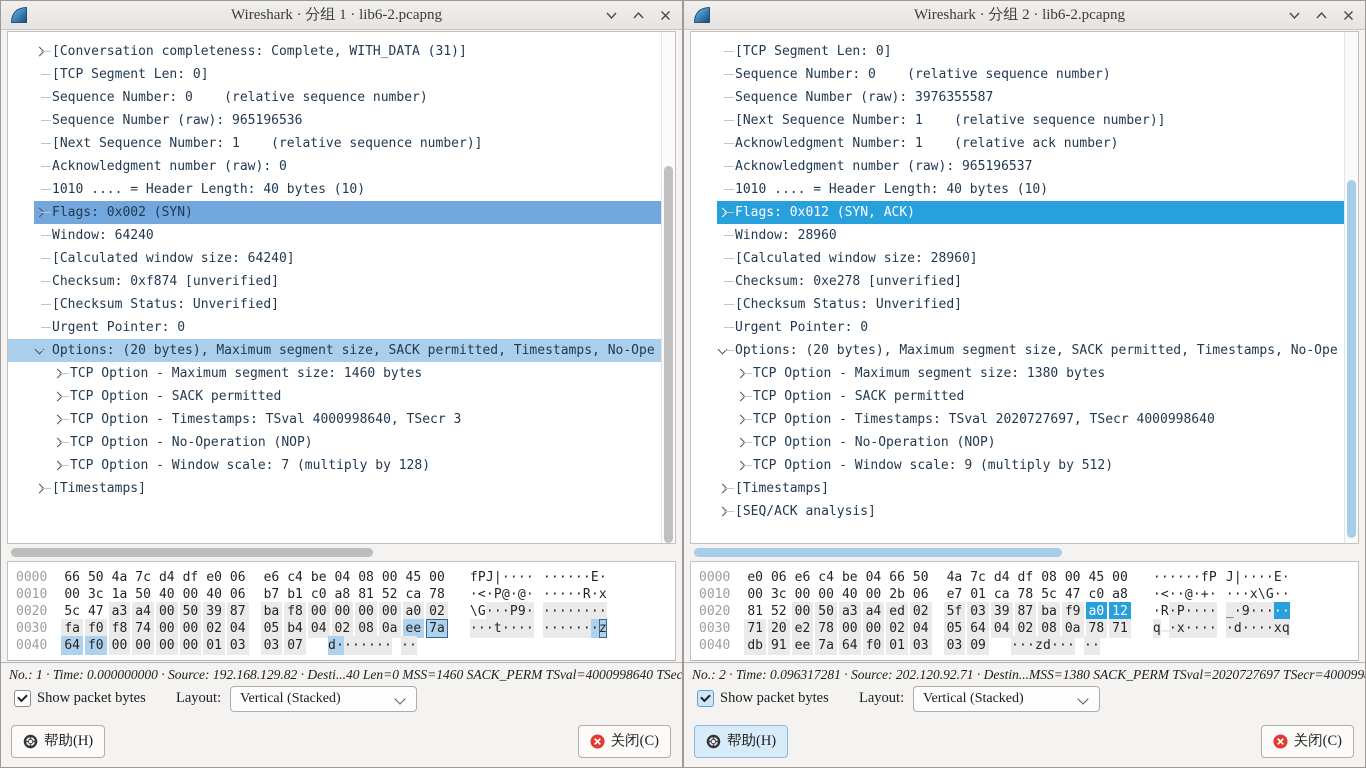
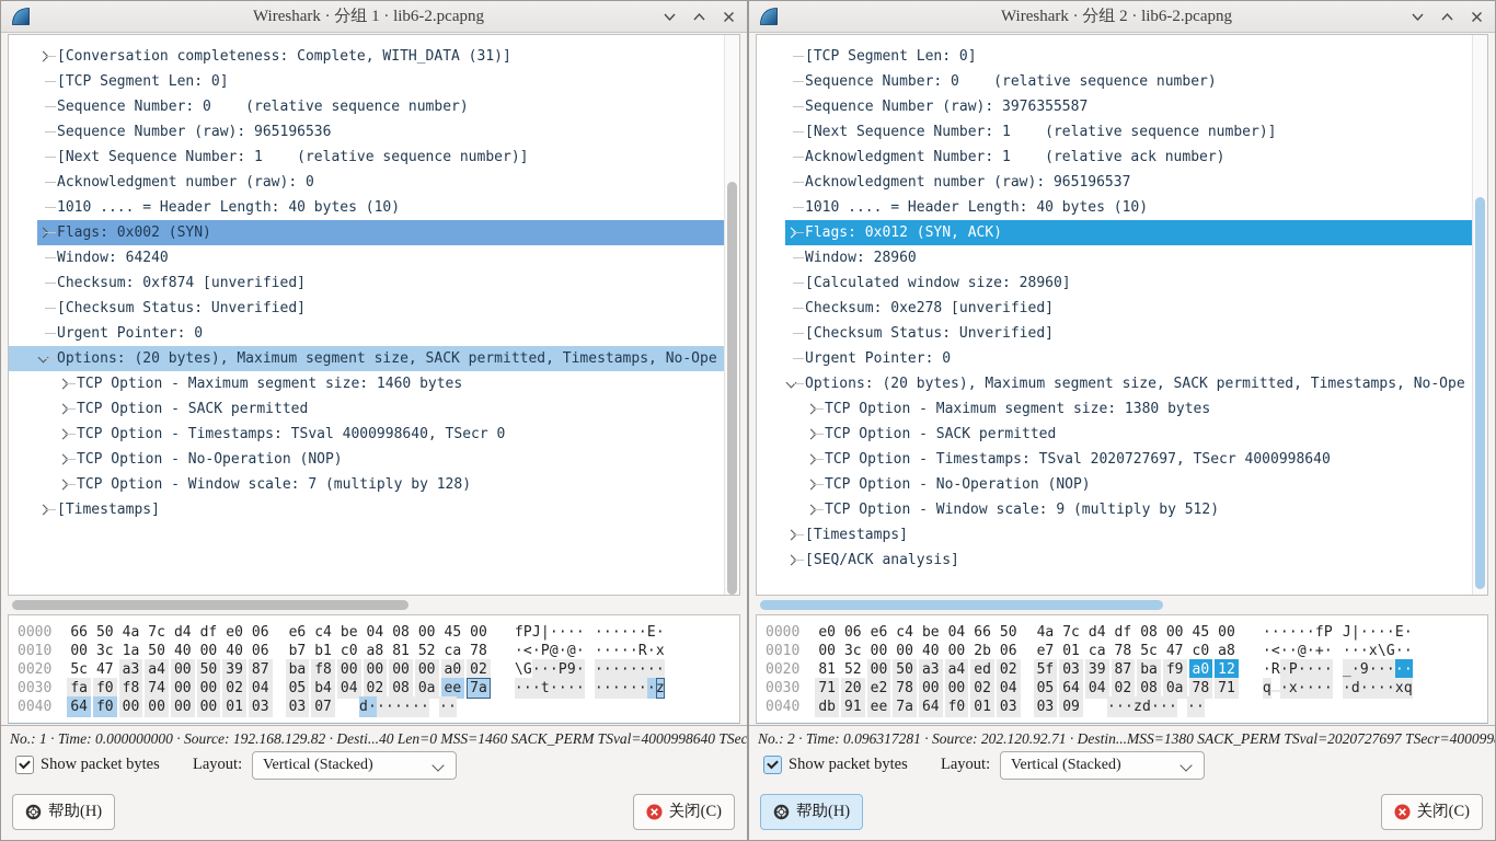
  Wireshark · 分组 1 · lib6-2.pcapng
  [Conversation completeness: Complete, WITH_DATA (31)]
  [TCP Segment Len: 0]
  Sequence Number: 0 (relative sequence number)
  Sequence Number (raw): 965196536
  [Next Sequence Number: 1 (relative sequence number)]
  Acknowledgment number (raw): 0
  1010 .... = Header Length: 40 bytes (10)
  Flags: 0x002 (SYN)
  Window: 64240
- [Calculated window size: 64240]
  Checksum: 0xf874 [unverified]
  [Checksum Status: Unverified]
  Urgent Pointer: 0
  Options: (20 bytes), Maximum segment size, SACK permitted, Timestamps, No-Ope
  TCP Option - Maximum segment size: 1460 bytes
  TCP Option - SACK permitted
- TCP Option - Timestamps: TSval 4000998640, TSecr 3
+ TCP Option - Timestamps: TSval 4000998640, TSecr 0
  TCP Option - No-Operation (NOP)
  TCP Option - Window scale: 7 (multiply by 128)
  [Timestamps]
  0000 66 50 4a 7c d4 df e0 06 e6 c4 be 04 08 00 45 00 fPJ|···· ······E·
  0010 00 3c 1a 50 40 00 40 06 b7 b1 c0 a8 81 52 ca 78 ·<·P@·@· ·····R·x
  0020 5c 47 a3 a4 00 50 39 87 ba f8 00 00 00 00 a0 02 \G···P9· ········
  0030 fa f0 f8 74 00 00 02 04 05 b4 04 02 08 0a ee 7a ···t···· ·······z
  0040 64 f0 00 00 00 00 01 03 03 07 d······· ··
  No.: 1 · Time: 0.000000000 · Source: 192.168.129.82 · Desti...40 Len=0 MSS=1460 SACK_PERM TSval=4000998640 TSec
  Show packet bytes
  Layout:
  Vertical (Stacked)
  帮助(H)
  关闭(C)
  Wireshark · 分组 2 · lib6-2.pcapng
  [TCP Segment Len: 0]
  Sequence Number: 0 (relative sequence number)
  Sequence Number (raw): 3976355587
  [Next Sequence Number: 1 (relative sequence number)]
  Acknowledgment Number: 1 (relative ack number)
  Acknowledgment number (raw): 965196537
  1010 .... = Header Length: 40 bytes (10)
  Flags: 0x012 (SYN, ACK)
  Window: 28960
  [Calculated window size: 28960]
  Checksum: 0xe278 [unverified]
  [Checksum Status: Unverified]
  Urgent Pointer: 0
  Options: (20 bytes), Maximum segment size, SACK permitted, Timestamps, No-Ope
  TCP Option - Maximum segment size: 1380 bytes
  TCP Option - SACK permitted
  TCP Option - Timestamps: TSval 2020727697, TSecr 4000998640
  TCP Option - No-Operation (NOP)
  TCP Option - Window scale: 9 (multiply by 512)
  [Timestamps]
  [SEQ/ACK analysis]
  0000 e0 06 e6 c4 be 04 66 50 4a 7c d4 df 08 00 45 00 ······fP J|····E·
  0010 00 3c 00 00 40 00 2b 06 e7 01 ca 78 5c 47 c0 a8 ·<··@·+· ···x\G··
  0020 81 52 00 50 a3 a4 ed 02 5f 03 39 87 ba f9 a0 12 ·R·P···· _·9·····
  0030 71 20 e2 78 00 00 02 04 05 64 04 02 08 0a 78 71 q ·x···· ·d····xq
  0040 db 91 ee 7a 64 f0 01 03 03 09 ···zd··· ··
  No.: 2 · Time: 0.096317281 · Source: 202.120.92.71 · Destin...MSS=1380 SACK_PERM TSval=2020727697 TSecr=400099
  Show packet bytes
  Layout:
  Vertical (Stacked)
  帮助(H)
  关闭(C)
